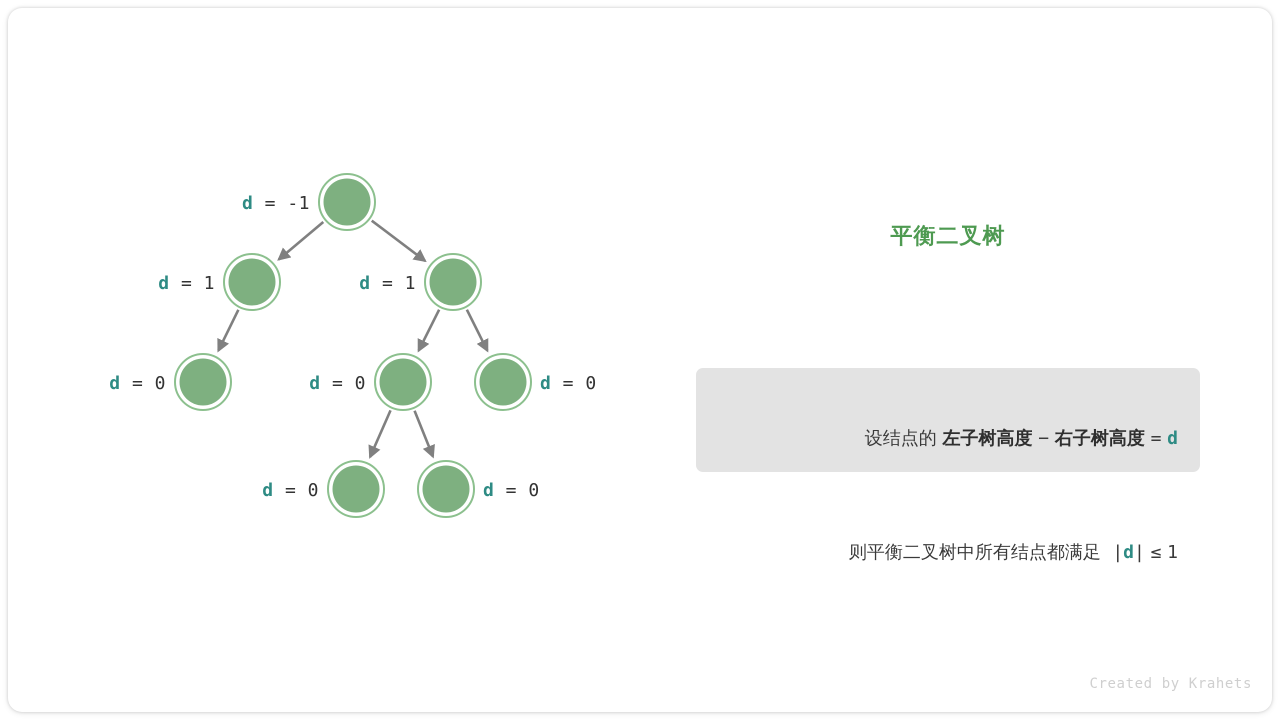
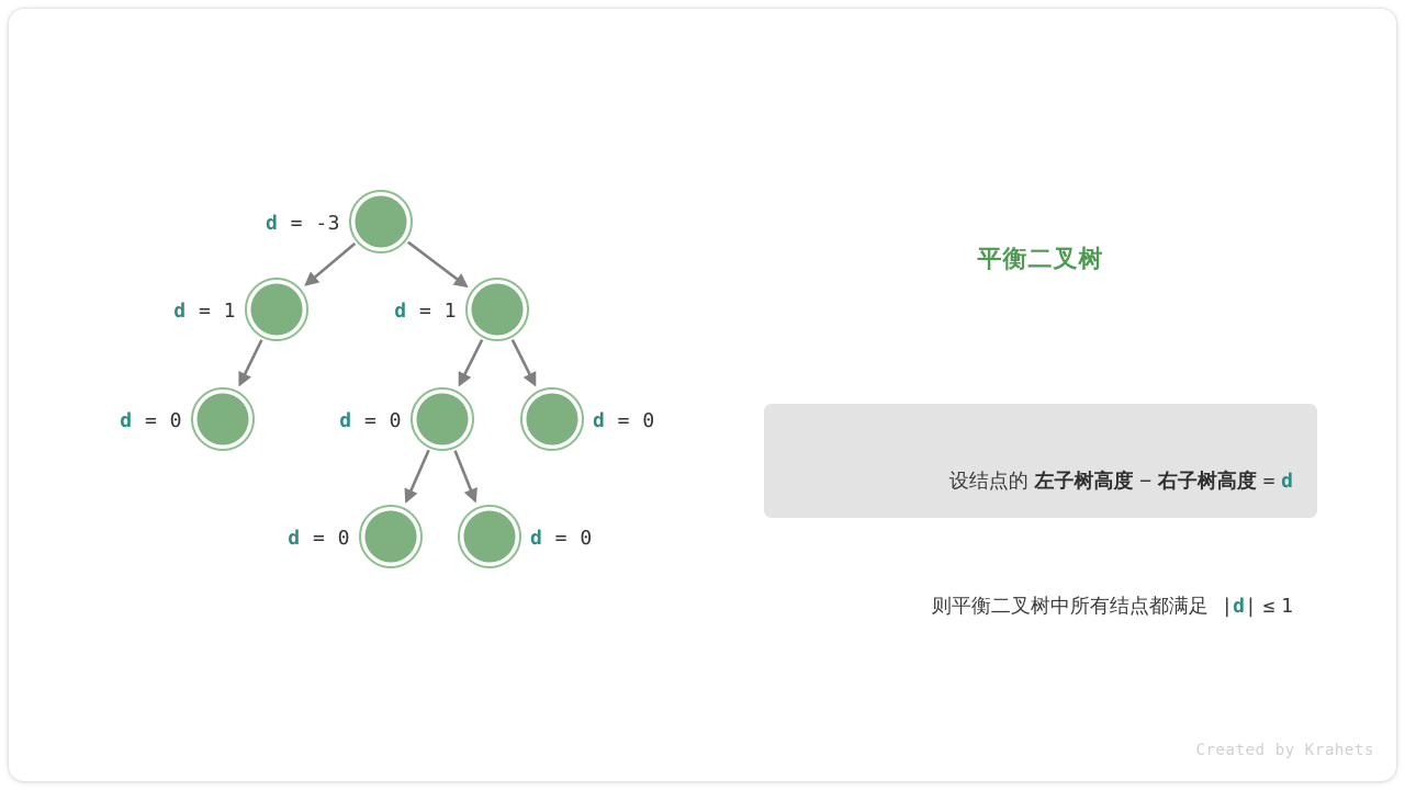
- d = -1
+ d = -3
  d = 1
  d = 1
  d = 0
  d = 0
  d = 0
  d = 0
  d = 0
  平衡二叉树
  设结点的 左子树高度 − 右子树高度 = d
  则平衡二叉树中所有结点都满足 |d| ≤ 1
  Created by Krahets
